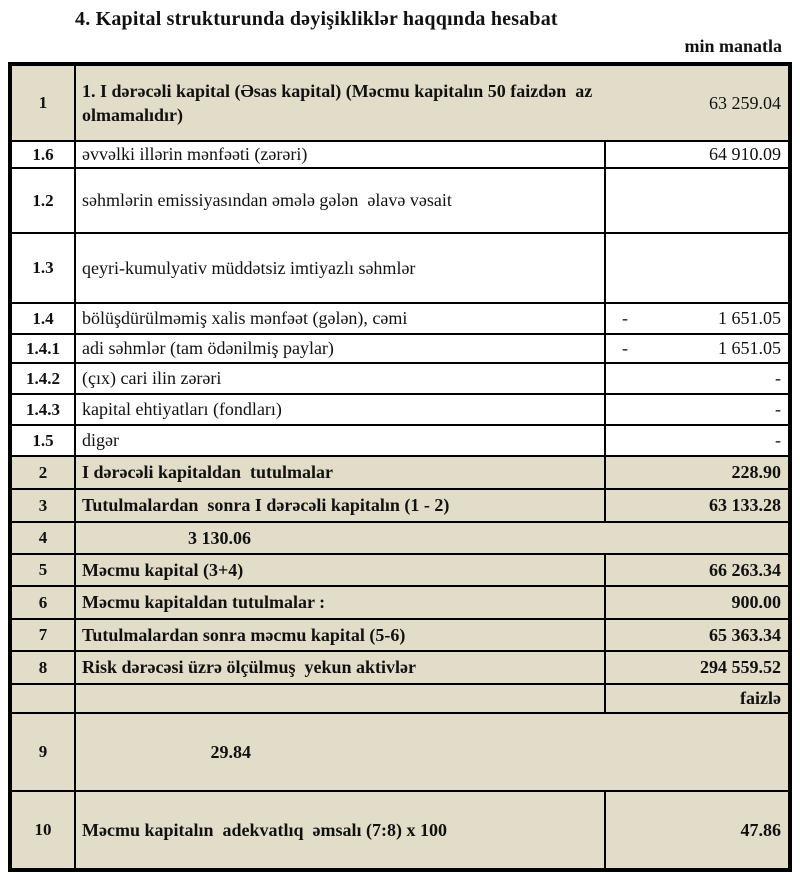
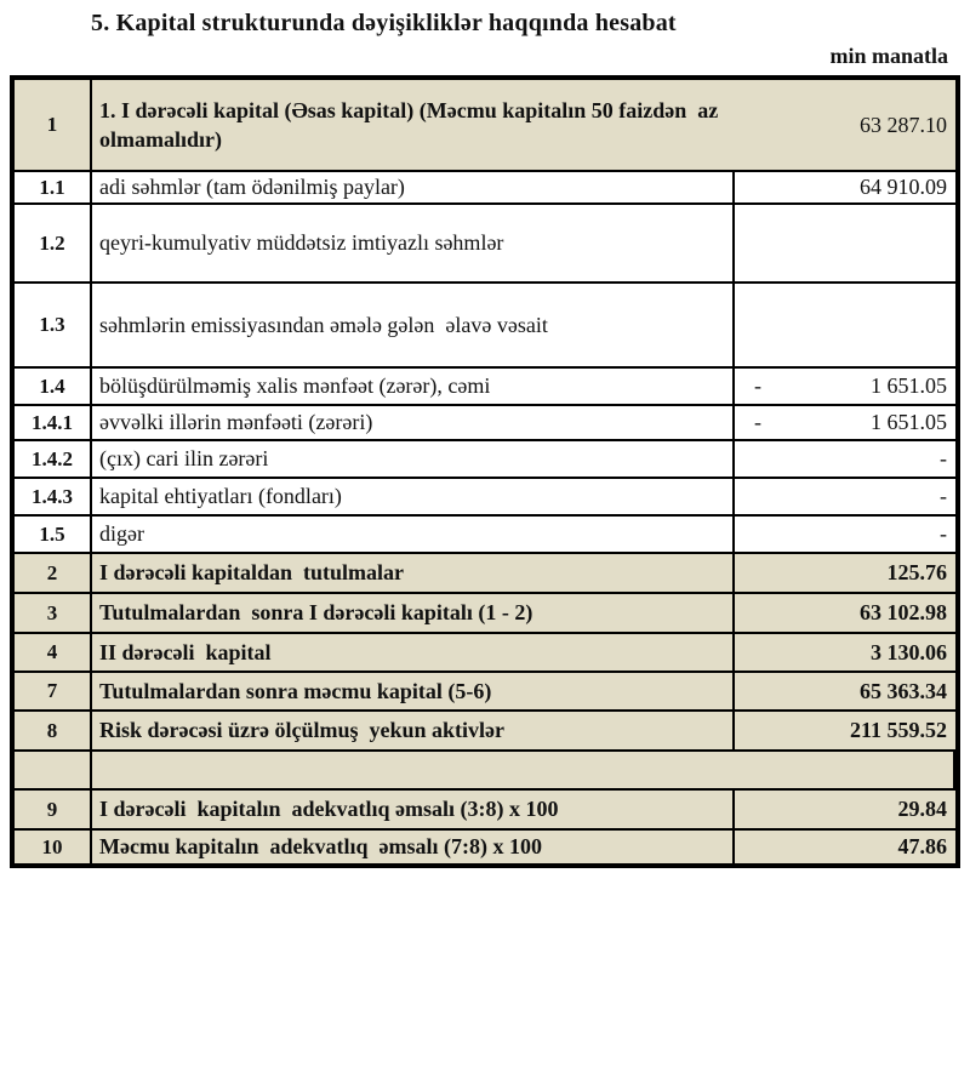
- 4. Kapital strukturunda dəyişikliklər haqqında hesabat
+ 5. Kapital strukturunda dəyişikliklər haqqında hesabat
  min manatla
  1
  1. I dərəcəli kapital (Əsas kapital) (Məcmu kapitalın 50 faizdən az olmamalıdır)
- 63 259.04
+ 63 287.10
- 1.6
+ 1.1
- əvvəlki illərin mənfəəti (zərəri)
+ adi səhmlər (tam ödənilmiş paylar)
  64 910.09
  1.2
- səhmlərin emissiyasından əmələ gələn əlavə vəsait
+ qeyri-kumulyativ müddətsiz imtiyazlı səhmlər
  1.3
- qeyri-kumulyativ müddətsiz imtiyazlı səhmlər
+ səhmlərin emissiyasından əmələ gələn əlavə vəsait
  1.4
- bölüşdürülməmiş xalis mənfəət (gələn), cəmi
+ bölüşdürülməmiş xalis mənfəət (zərər), cəmi
  -
  1 651.05
  1.4.1
- adi səhmlər (tam ödənilmiş paylar)
+ əvvəlki illərin mənfəəti (zərəri)
  -
  1 651.05
  1.4.2
  (çıx) cari ilin zərəri
  -
  1.4.3
  kapital ehtiyatları (fondları)
  -
  1.5
  digər
  -
  2
  I dərəcəli kapitaldan tutulmalar
- 228.90
+ 125.76
  3
- Tutulmalardan sonra I dərəcəli kapitalın (1 - 2)
+ Tutulmalardan sonra I dərəcəli kapitalı (1 - 2)
- 63 133.28
+ 63 102.98
  4
+ II dərəcəli kapital
  3 130.06
- 5
- Məcmu kapital (3+4)
- 66 263.34
- 6
- Məcmu kapitaldan tutulmalar :
- 900.00
  7
  Tutulmalardan sonra məcmu kapital (5-6)
  65 363.34
  8
  Risk dərəcəsi üzrə ölçülmuş yekun aktivlər
- 294 559.52
+ 211 559.52
- faizlə
  9
+ I dərəcəli kapitalın adekvatlıq əmsalı (3:8) x 100
  29.84
  10
  Məcmu kapitalın adekvatlıq əmsalı (7:8) x 100
  47.86
